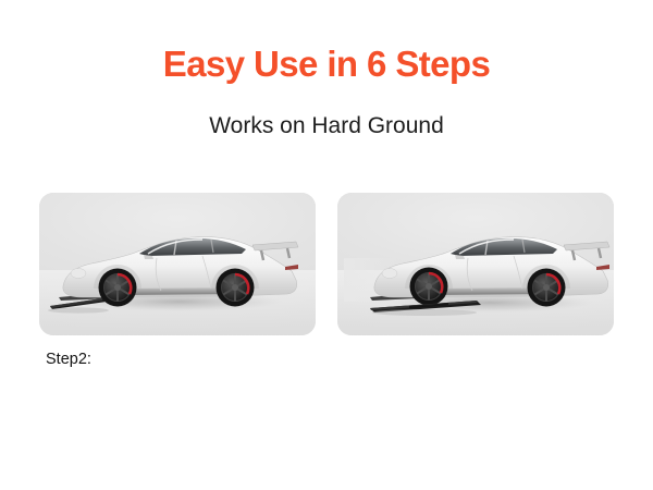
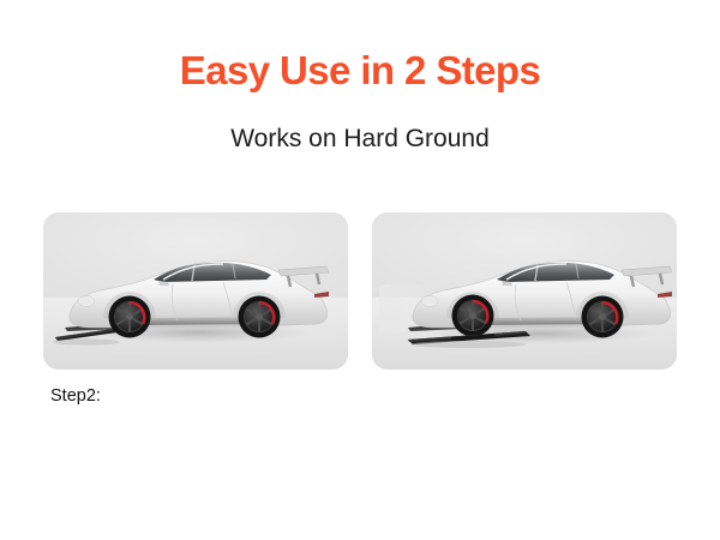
- Easy Use in 6 Steps
+ Easy Use in 2 Steps
  Works on Hard Ground
  Step2:
